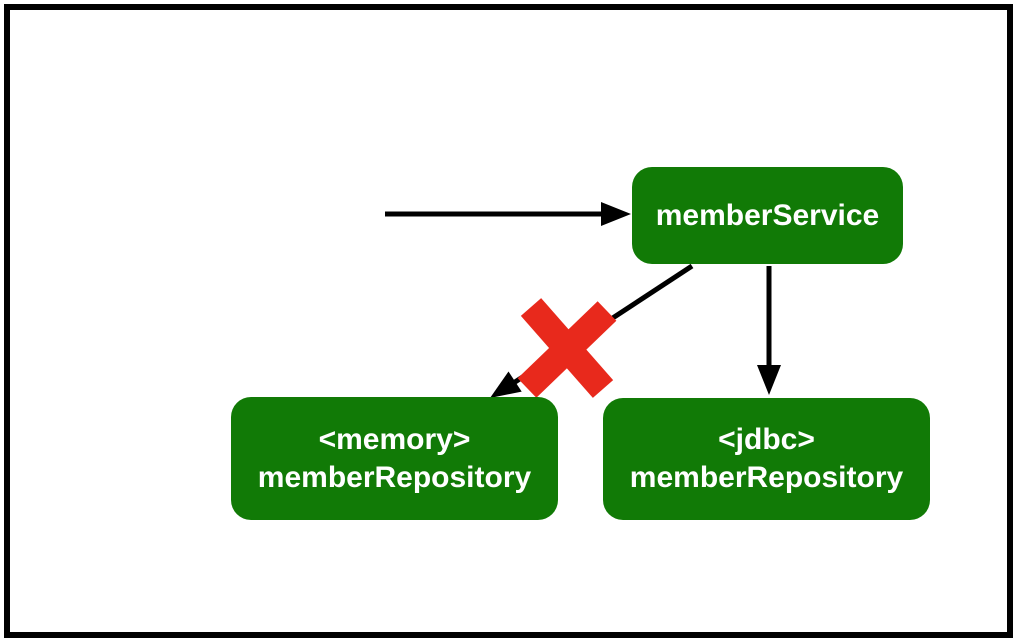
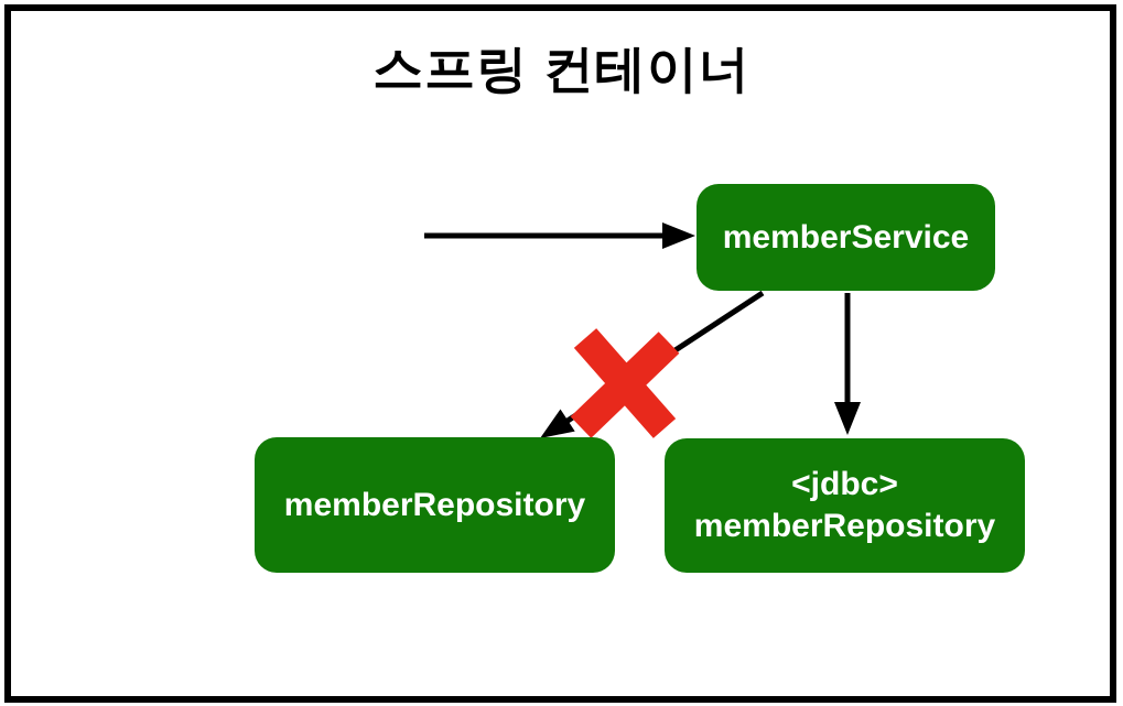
+ 스프링 컨테이너
  memberService
- <memory>
  memberRepository
  <jdbc>
  memberRepository
